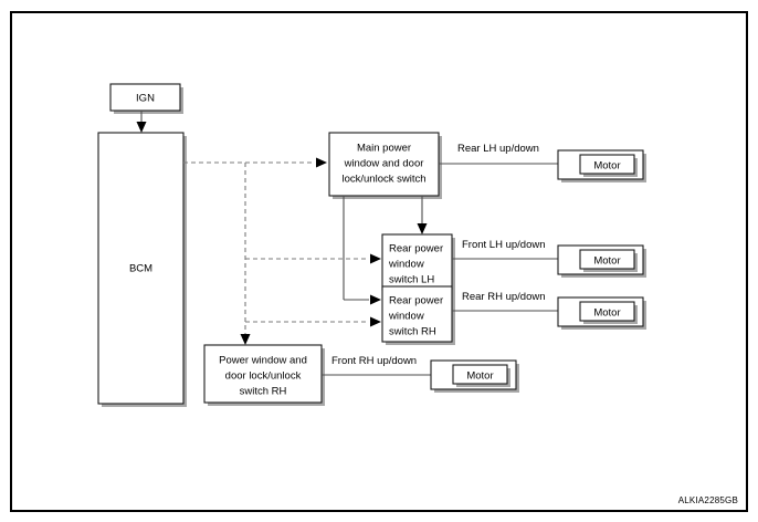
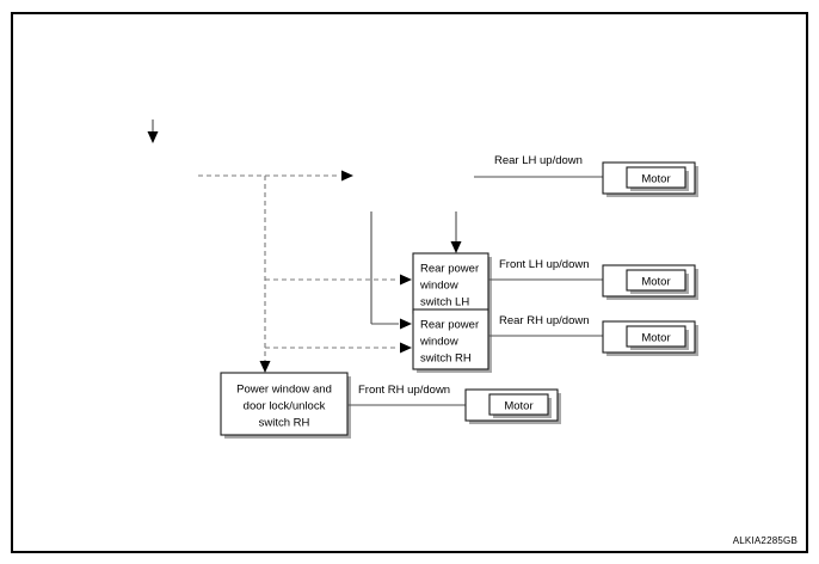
- IGN
- BCM
- Main power
- window and door
- lock/unlock switch
  Rear LH up/down
  Rear power
  window
  switch LH
  Front LH up/down
  Rear power
  window
  switch RH
  Rear RH up/down
  Power window and
  door lock/unlock
  switch RH
  Front RH up/down
  Motor
  Motor
  Motor
  Motor
  ALKIA2285GB
